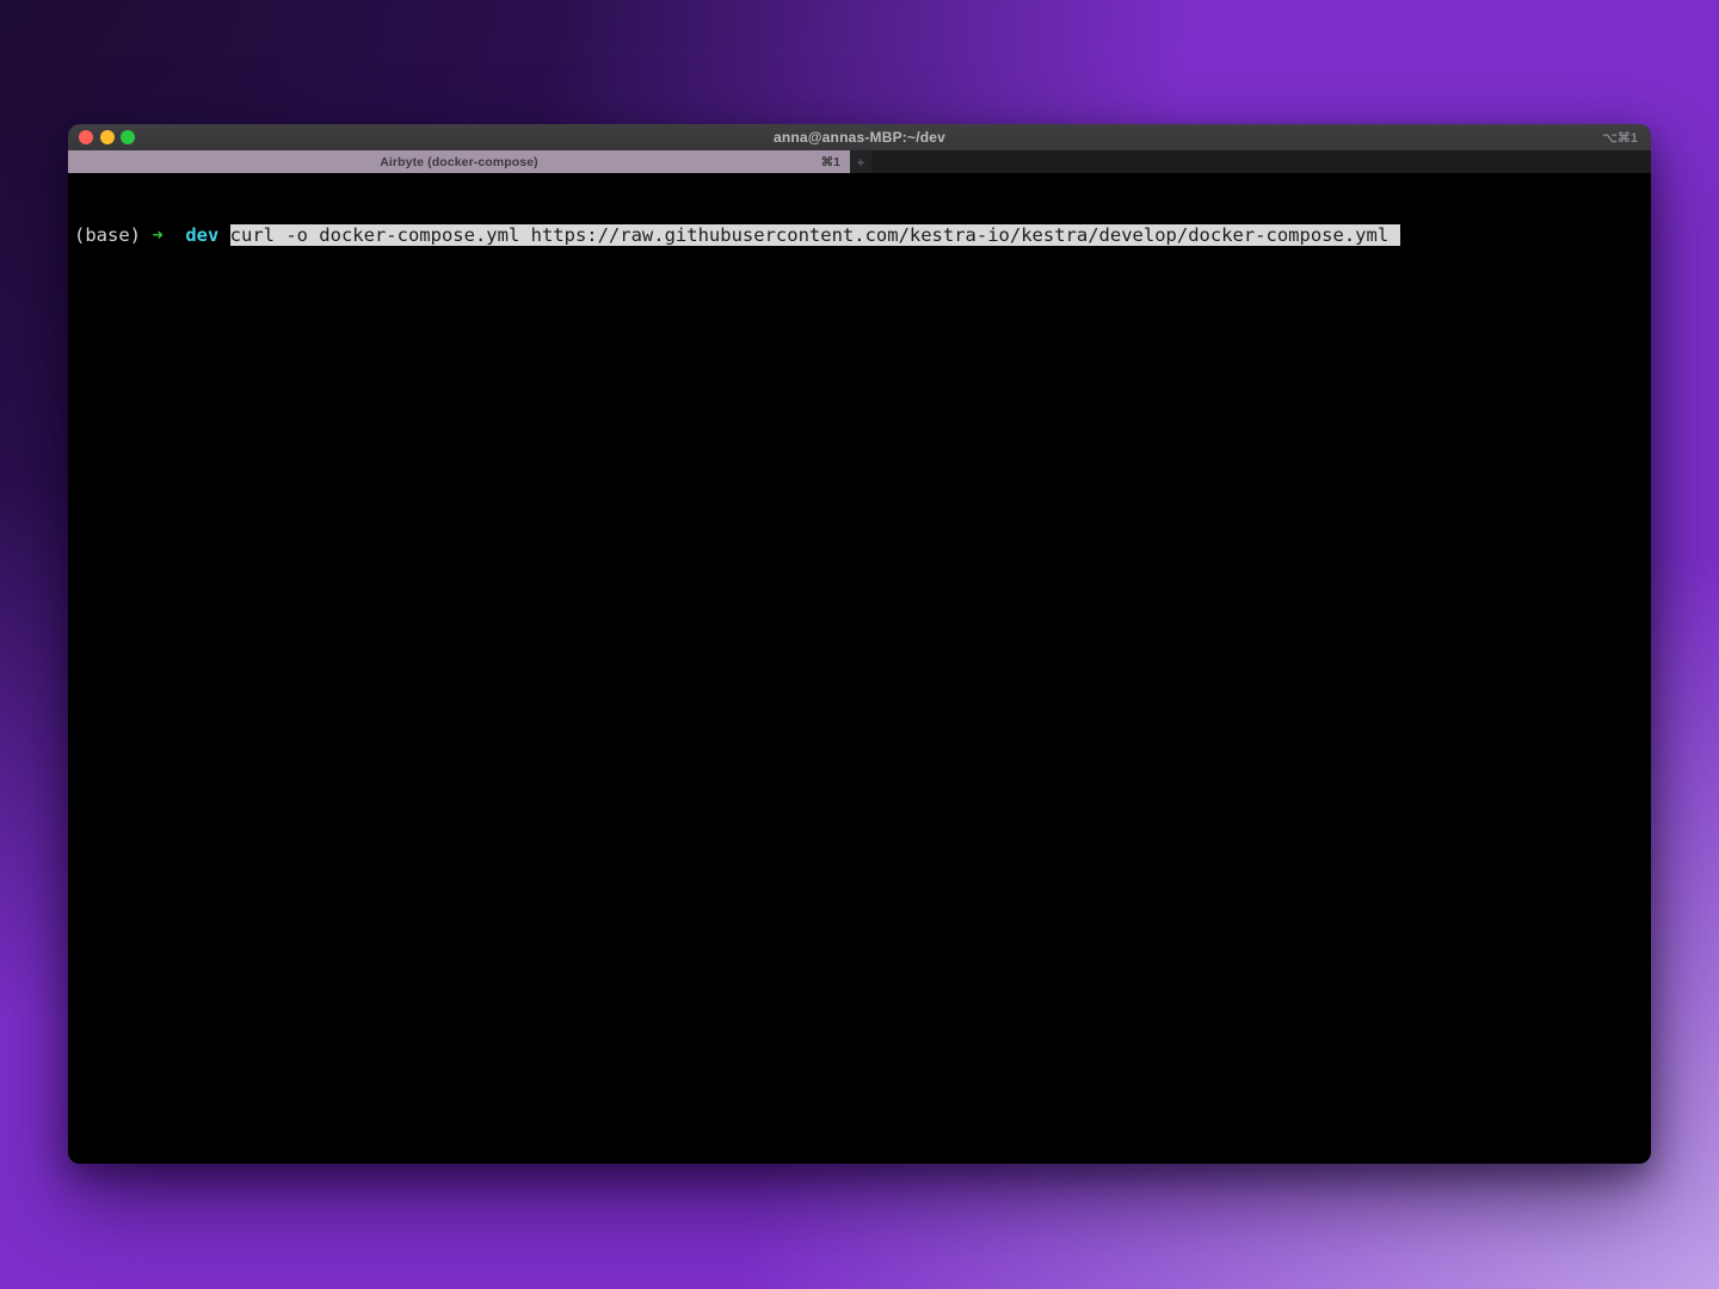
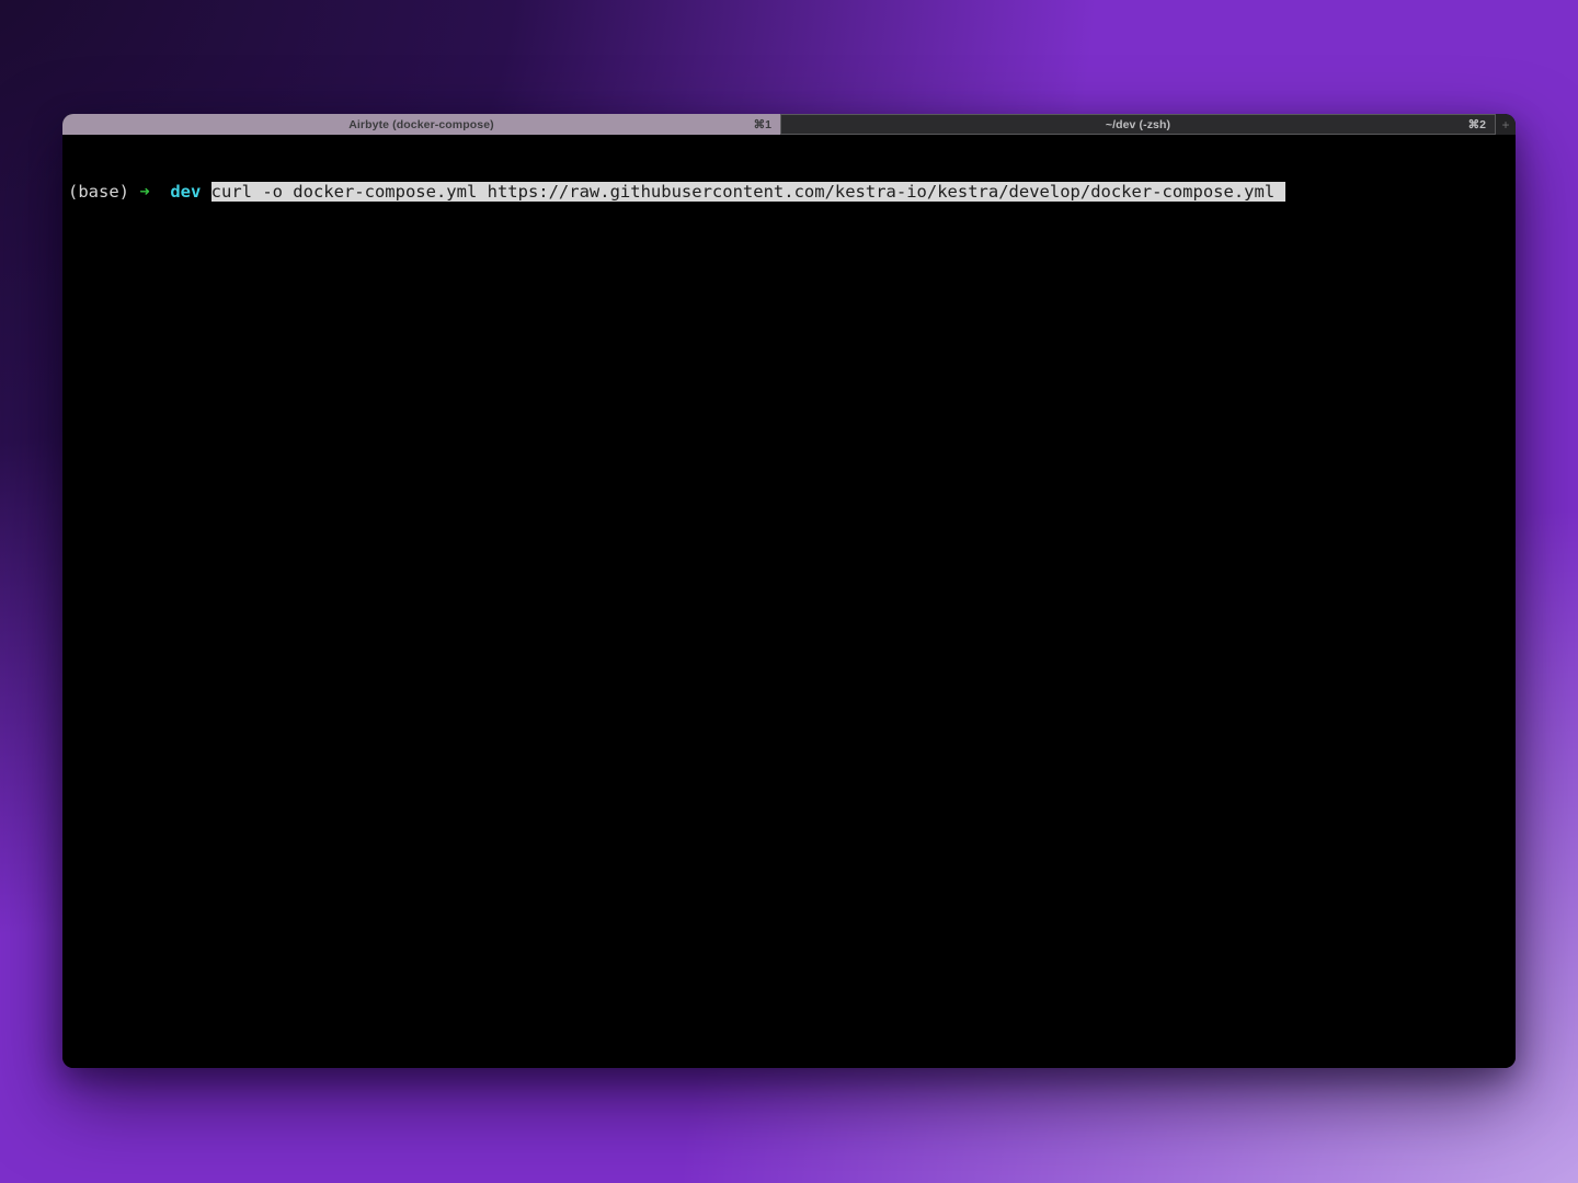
- anna@annas-MBP:~/dev
- ⌥⌘1
  Airbyte (docker-compose)
  ⌘1
+ ~/dev (-zsh)
+ ⌘2
  +
  (base) ➜ dev curl -o docker-compose.yml https://raw.githubusercontent.com/kestra-io/kestra/develop/docker-compose.yml
